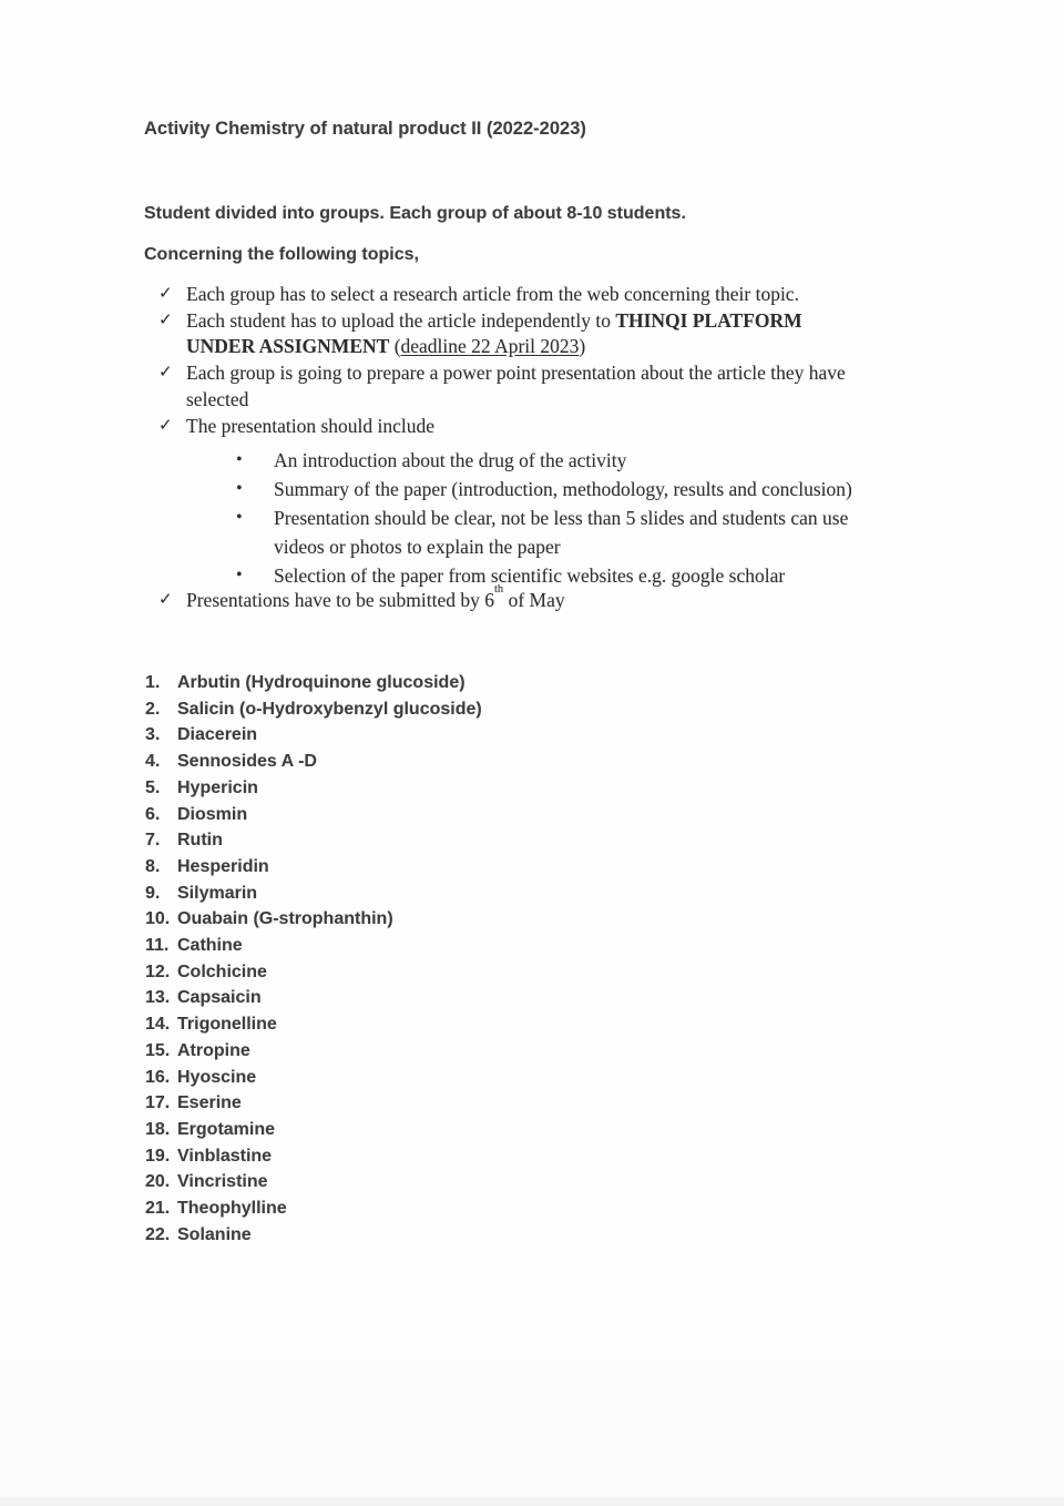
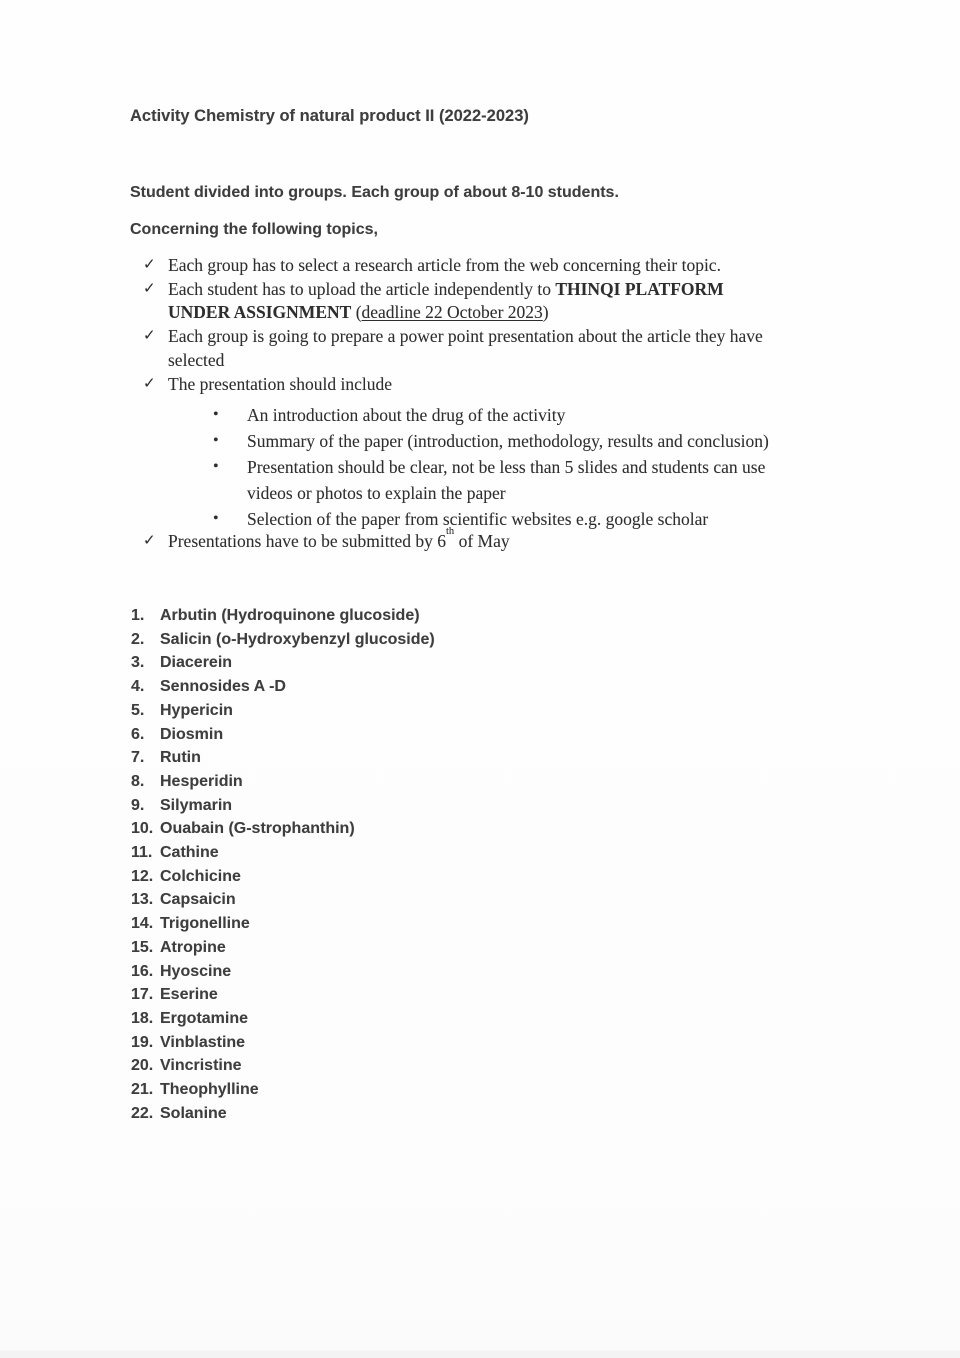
  Activity Chemistry of natural product II (2022-2023)
  Student divided into groups. Each group of about 8-10 students.
  Concerning the following topics,
  ✓
  Each group has to select a research article from the web concerning their topic.
  ✓
  Each student has to upload the article independently to THINQI PLATFORM
- UNDER ASSIGNMENT (deadline 22 April 2023)
+ UNDER ASSIGNMENT (deadline 22 October 2023)
  ✓
  Each group is going to prepare a power point presentation about the article they have
  selected
  ✓
  The presentation should include
  •
  An introduction about the drug of the activity
  •
  Summary of the paper (introduction, methodology, results and conclusion)
  •
  Presentation should be clear, not be less than 5 slides and students can use
  videos or photos to explain the paper
  •
  Selection of the paper from scientific websites e.g. google scholar
  ✓
  Presentations have to be submitted by 6th of May
  1.
  Arbutin (Hydroquinone glucoside)
  2.
  Salicin (o-Hydroxybenzyl glucoside)
  3.
  Diacerein
  4.
  Sennosides A -D
  5.
  Hypericin
  6.
  Diosmin
  7.
  Rutin
  8.
  Hesperidin
  9.
  Silymarin
  10.
  Ouabain (G-strophanthin)
  11.
  Cathine
  12.
  Colchicine
  13.
  Capsaicin
  14.
  Trigonelline
  15.
  Atropine
  16.
  Hyoscine
  17.
  Eserine
  18.
  Ergotamine
  19.
  Vinblastine
  20.
  Vincristine
  21.
  Theophylline
  22.
  Solanine
